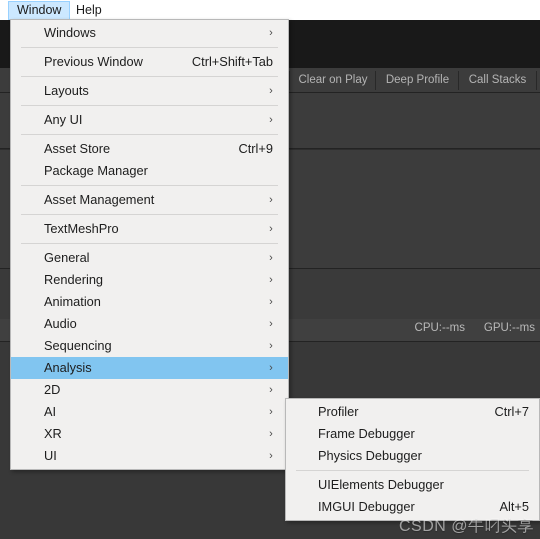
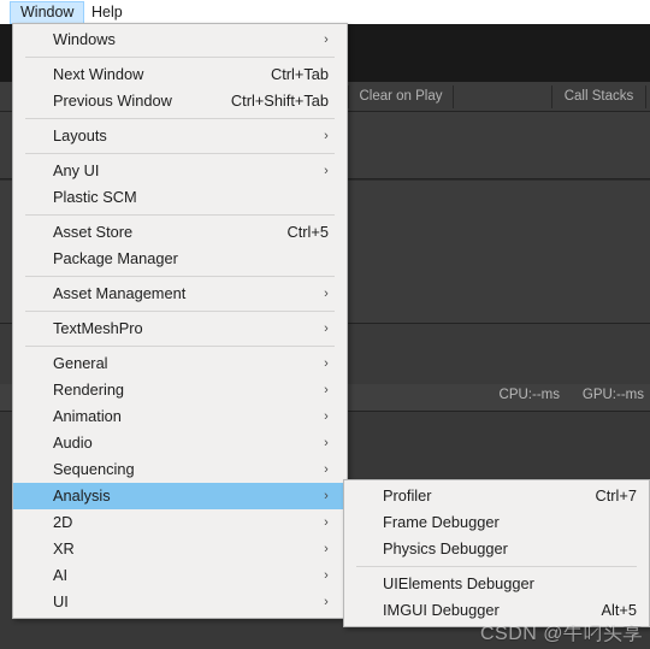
  Clear on Play
- Deep Profile
  Call Stacks
  CPU:--ms
  GPU:--ms
  Window
  Help
  Windows
  ›
+ Next Window
+ Ctrl+Tab
  Previous Window
  Ctrl+Shift+Tab
  Layouts
  ›
  Any UI
  ›
+ Plastic SCM
  Asset Store
- Ctrl+9
+ Ctrl+5
  Package Manager
  Asset Management
  ›
  TextMeshPro
  ›
  General
  ›
  Rendering
  ›
  Animation
  ›
  Audio
  ›
  Sequencing
  ›
  Analysis
  ›
  2D
  ›
- AI
+ XR
  ›
- XR
+ AI
  ›
  UI
  ›
  Profiler
  Ctrl+7
  Frame Debugger
  Physics Debugger
  UIElements Debugger
  IMGUI Debugger
  Alt+5
  CSDN @牛叼头享
